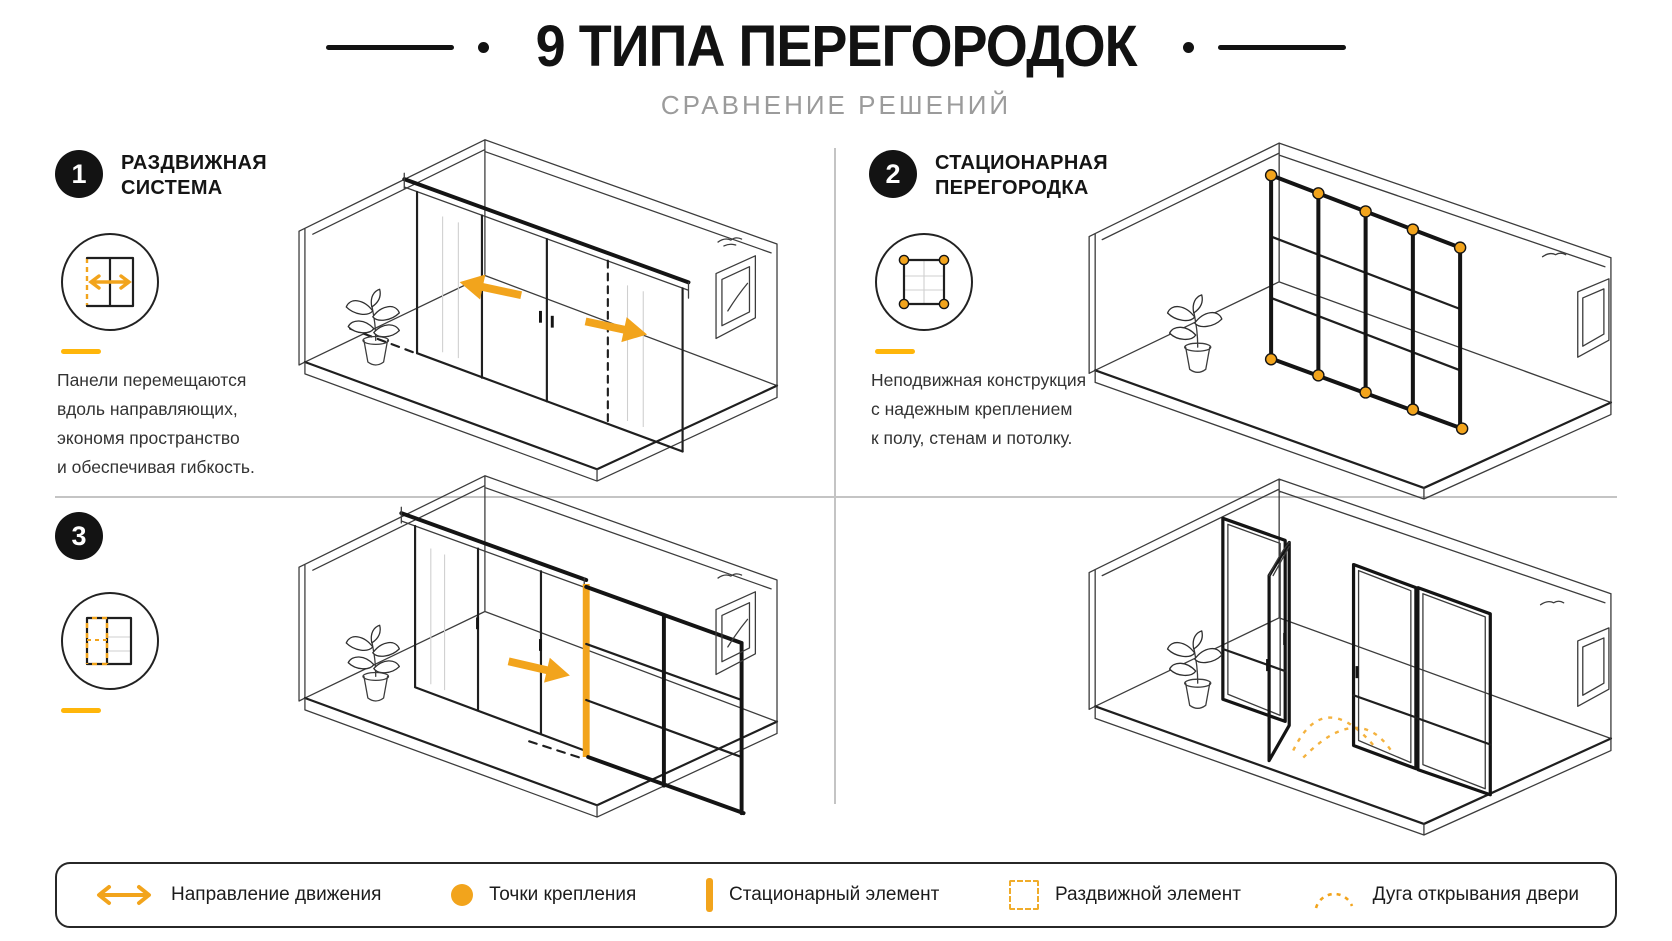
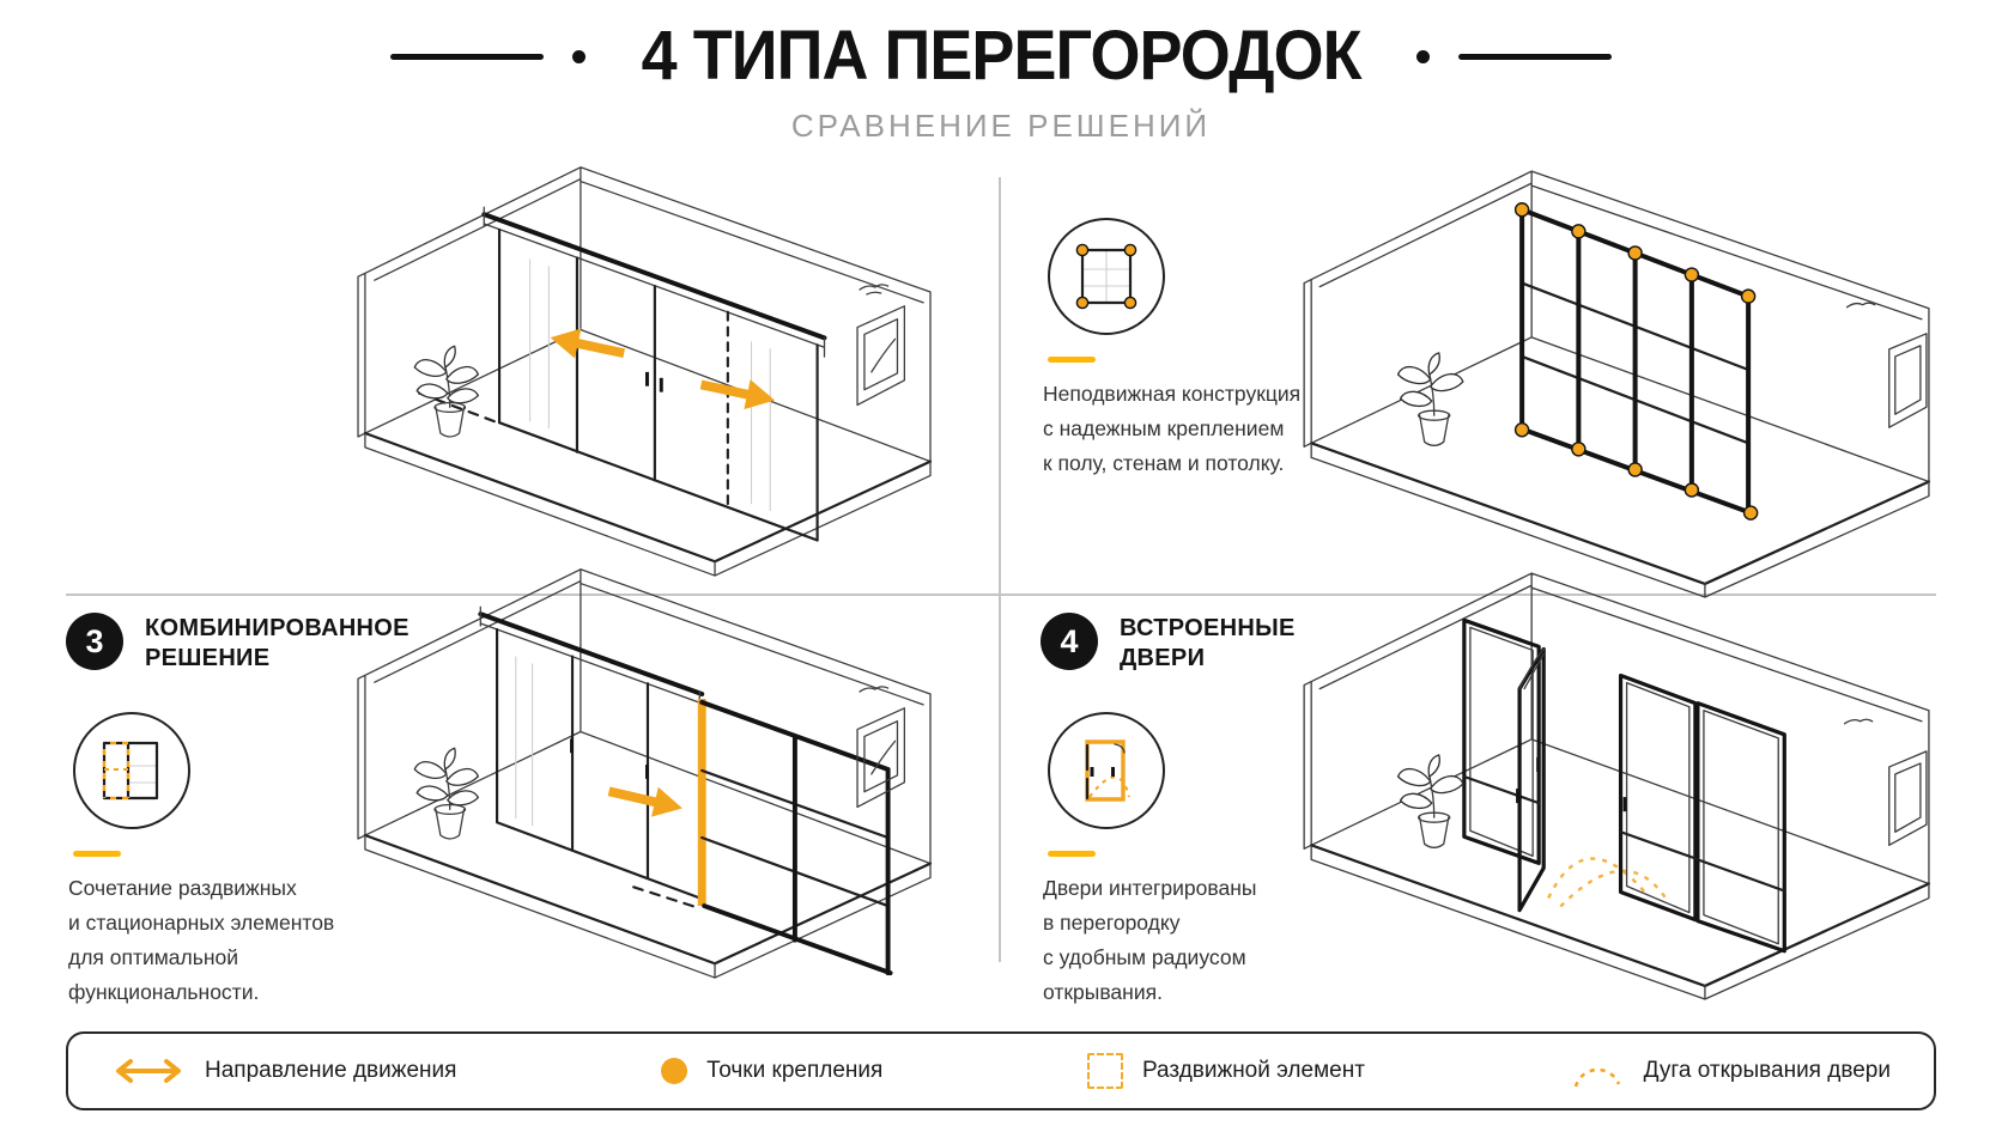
- 9 ТИПА ПЕРЕГОРОДОК
+ 4 ТИПА ПЕРЕГОРОДОК
  СРАВНЕНИЕ РЕШЕНИЙ
- 1
- РАЗДВИЖНАЯ
- СИСТЕМА
- Панели перемещаются
- вдоль направляющих,
- экономя пространство
- и обеспечивая гибкость.
- 2
- СТАЦИОНАРНАЯ
- ПЕРЕГОРОДКА
  Неподвижная конструкция
  с надежным креплением
  к полу, стенам и потолку.
  3
+ КОМБИНИРОВАННОЕ
+ РЕШЕНИЕ
+ Сочетание раздвижных
+ и стационарных элементов
+ для оптимальной
+ функциональности.
+ 4
+ ВСТРОЕННЫЕ
+ ДВЕРИ
+ Двери интегрированы
+ в перегородку
+ с удобным радиусом
+ открывания.
  Направление движения
  Точки крепления
- Стационарный элемент
  Раздвижной элемент
  Дуга открывания двери
